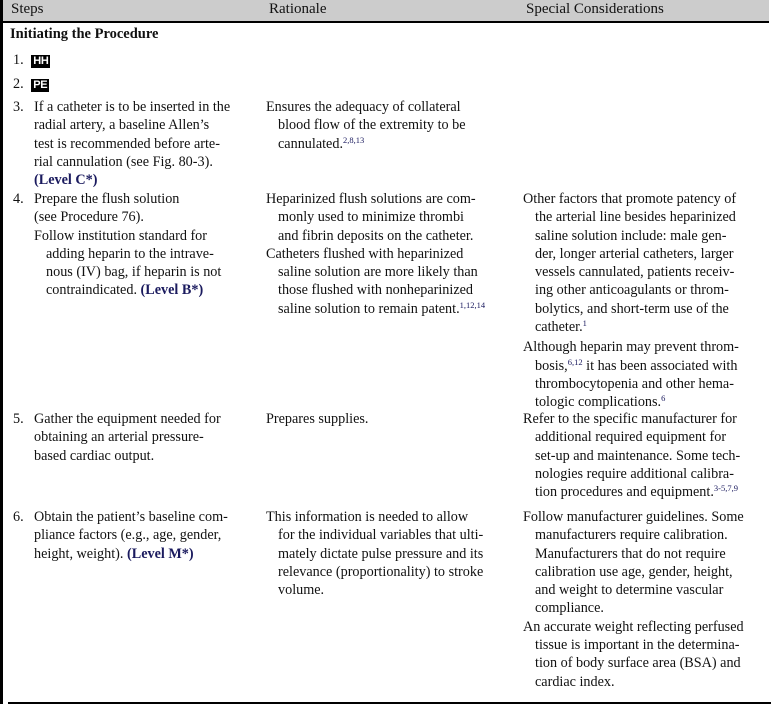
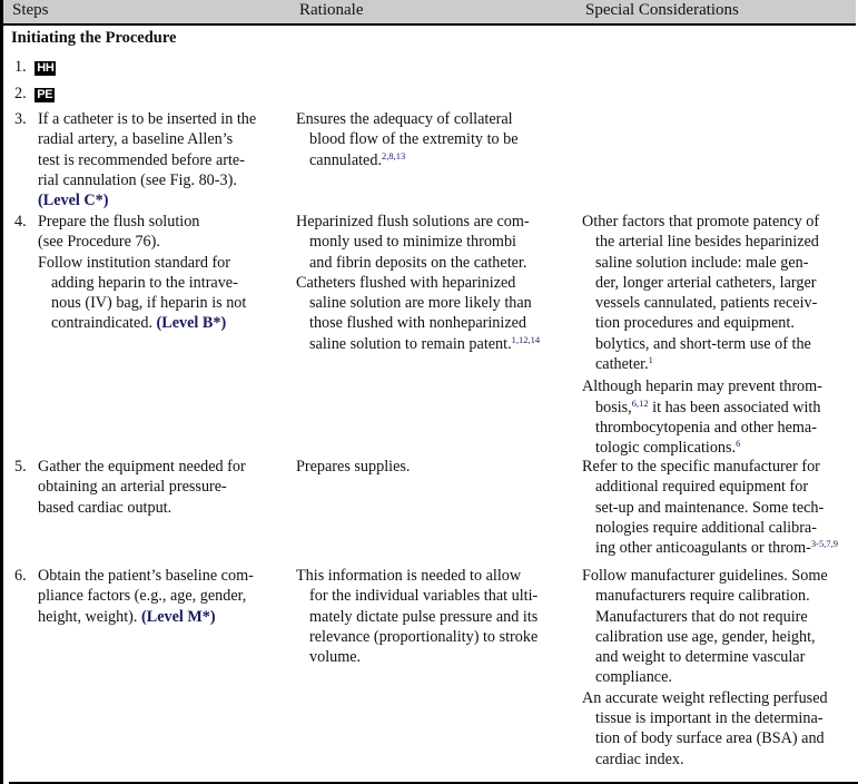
  Steps
  Rationale
  Special Considerations
  Initiating the Procedure
  1. HH
  2. PE
  3.
  If a catheter is to be inserted in the
  radial artery, a baseline Allen’s
  test is recommended before arte-
  rial cannulation (see Fig. 80-3).
  (Level C*)
  Ensures the adequacy of collateral
  blood flow of the extremity to be
  cannulated.2,8,13
  4.
  Prepare the flush solution
  (see Procedure 76).
  Follow institution standard for
  adding heparin to the intrave-
  nous (IV) bag, if heparin is not
  contraindicated. (Level B*)
  Heparinized flush solutions are com-
  monly used to minimize thrombi
  and fibrin deposits on the catheter.
  Catheters flushed with heparinized
  saline solution are more likely than
  those flushed with nonheparinized
  saline solution to remain patent.1,12,14
  Other factors that promote patency of
  the arterial line besides heparinized
  saline solution include: male gen-
  der, longer arterial catheters, larger
  vessels cannulated, patients receiv-
- ing other anticoagulants or throm-
+ tion procedures and equipment.
  bolytics, and short-term use of the
  catheter.1
  Although heparin may prevent throm-
  bosis,6,12 it has been associated with
  thrombocytopenia and other hema-
  tologic complications.6
  5.
  Gather the equipment needed for
  obtaining an arterial pressure-
  based cardiac output.
  Prepares supplies.
  Refer to the specific manufacturer for
  additional required equipment for
  set-up and maintenance. Some tech-
  nologies require additional calibra-
- tion procedures and equipment.3-5,7,9
+ ing other anticoagulants or throm-3-5,7,9
  6.
  Obtain the patient’s baseline com-
  pliance factors (e.g., age, gender,
  height, weight). (Level M*)
  This information is needed to allow
  for the individual variables that ulti-
  mately dictate pulse pressure and its
  relevance (proportionality) to stroke
  volume.
  Follow manufacturer guidelines. Some
  manufacturers require calibration.
  Manufacturers that do not require
  calibration use age, gender, height,
  and weight to determine vascular
  compliance.
  An accurate weight reflecting perfused
  tissue is important in the determina-
  tion of body surface area (BSA) and
  cardiac index.
